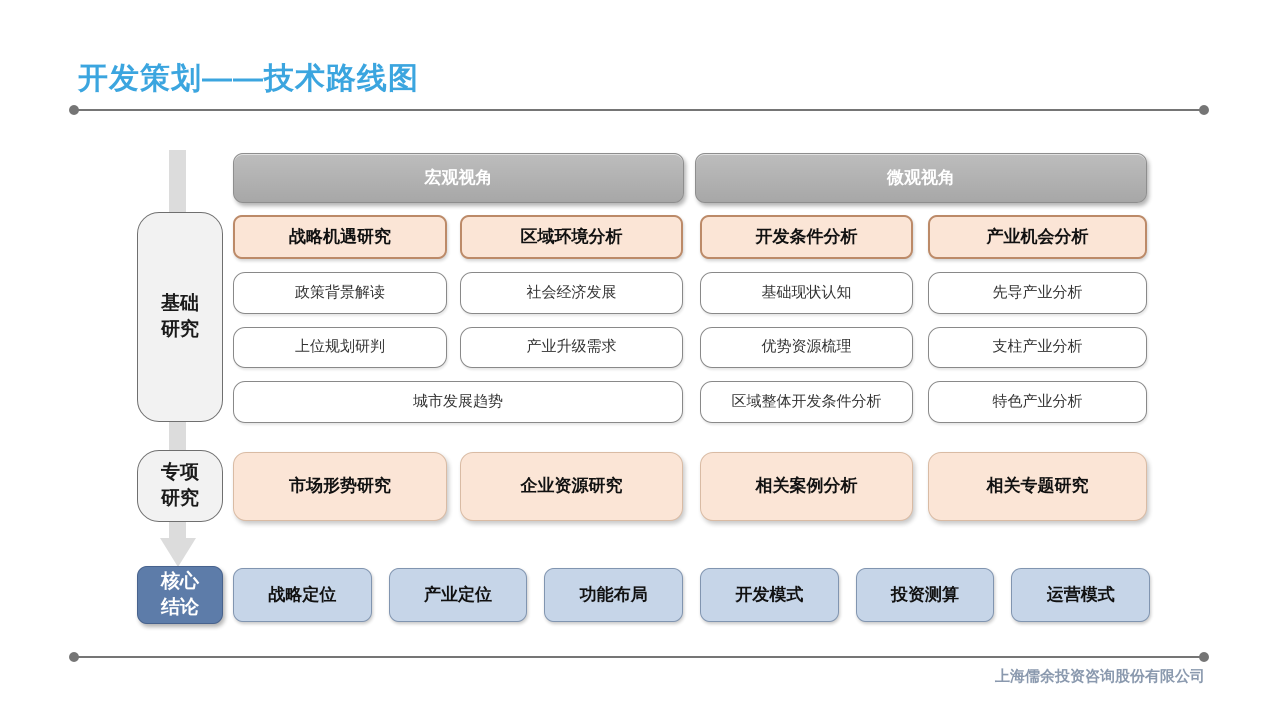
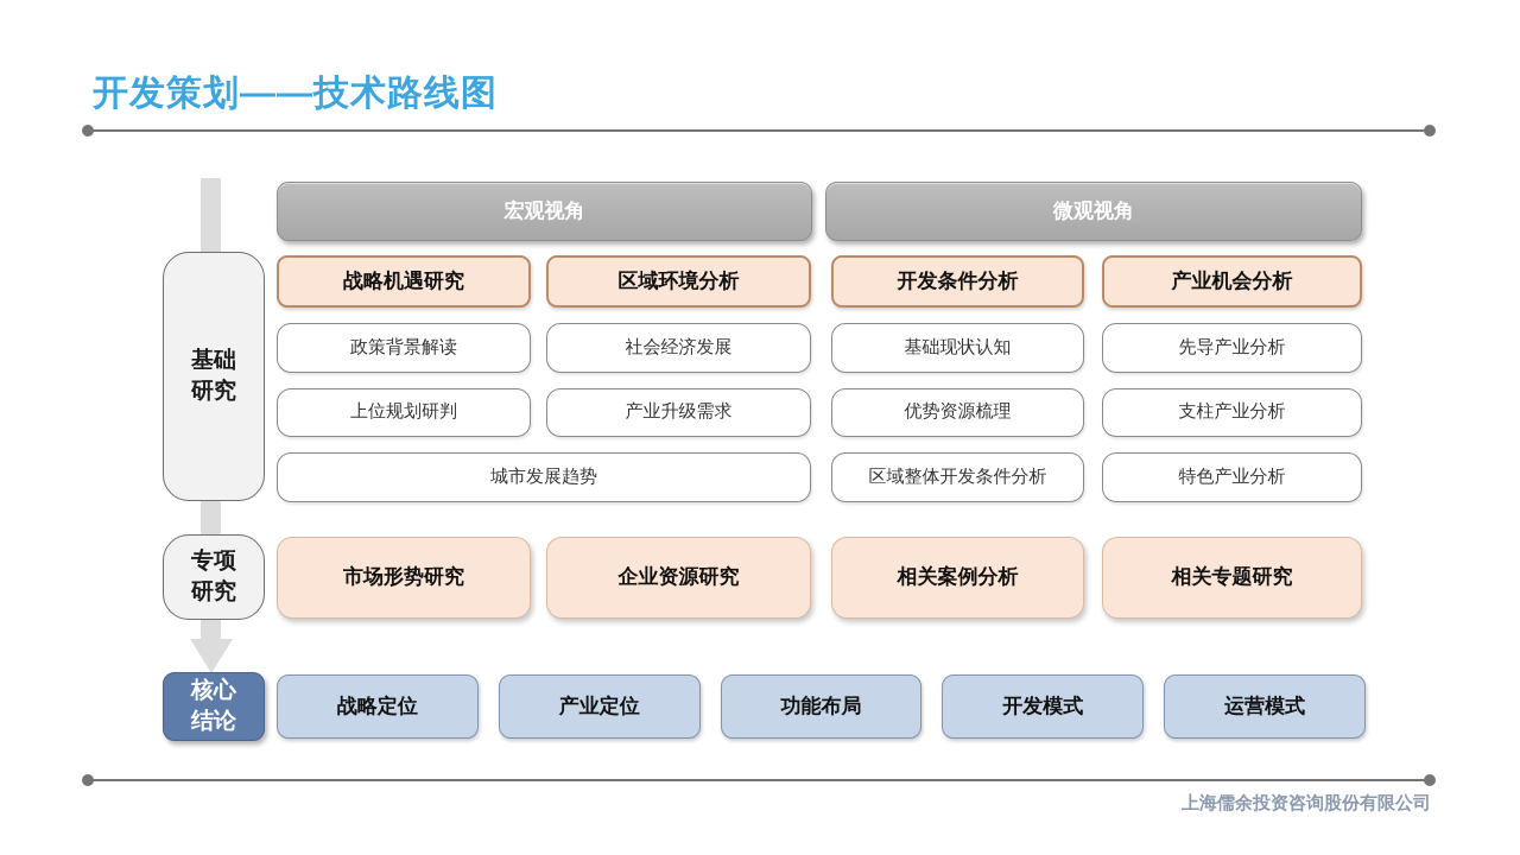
  开发策划——技术路线图
  宏观视角
  微观视角
  基础
  研究
  专项
  研究
  核心
  结论
  战略机遇研究
  区域环境分析
  开发条件分析
  产业机会分析
  政策背景解读
  社会经济发展
  基础现状认知
  先导产业分析
  上位规划研判
  产业升级需求
  优势资源梳理
  支柱产业分析
  城市发展趋势
  区域整体开发条件分析
  特色产业分析
  市场形势研究
  企业资源研究
  相关案例分析
  相关专题研究
  战略定位
  产业定位
  功能布局
  开发模式
- 投资测算
  运营模式
  上海儒余投资咨询股份有限公司
